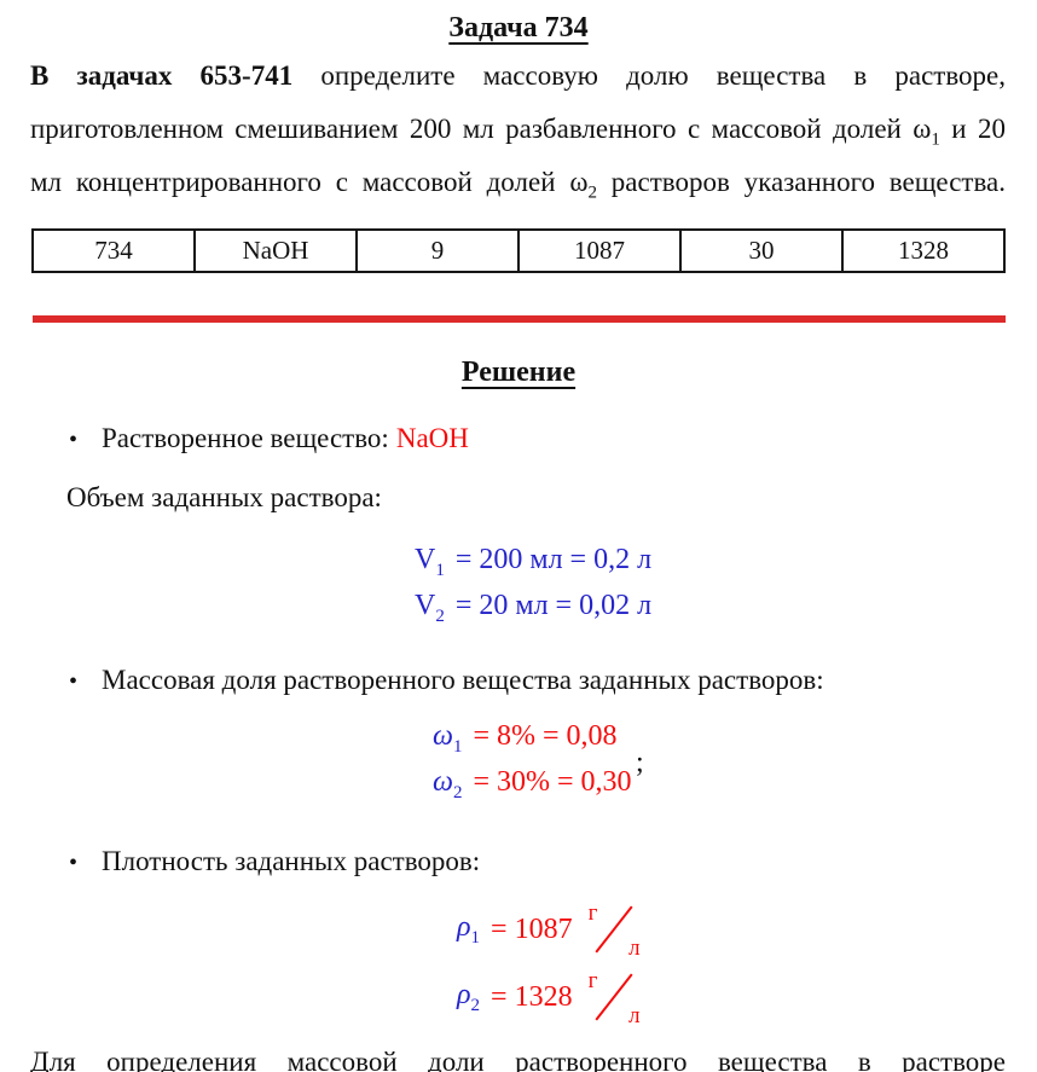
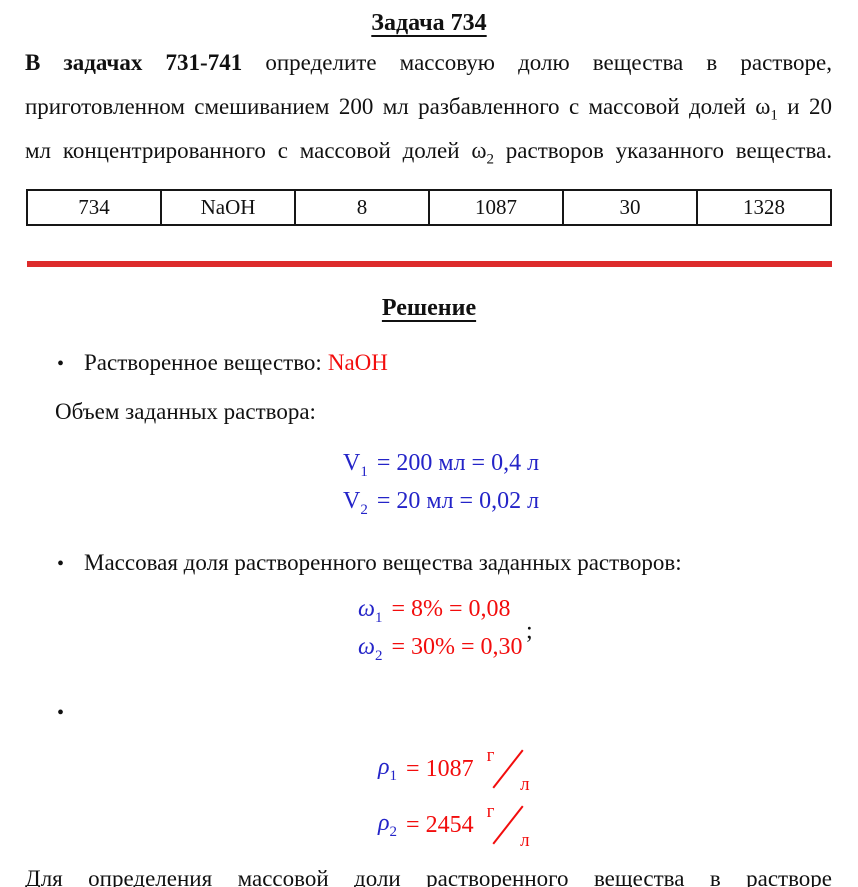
  Задача 734
- В задачах 653-741 определите массовую долю вещества в растворе,
+ В задачах 731-741 определите массовую долю вещества в растворе,
  приготовленном смешиванием 200 мл разбавленного с массовой долей ω1 и 20
  мл концентрированного с массовой долей ω2 растворов указанного вещества.
- 734	NaOH	9	1087	30	1328
+ 734	NaOH	8	1087	30	1328
  Решение
  •
  Растворенное вещество: NaOH
  Объем заданных раствора:
- V1= 200 мл = 0,2 л
+ V1= 200 мл = 0,4 л
  V2= 20 мл = 0,02 л
  •
  Массовая доля растворенного вещества заданных растворов:
  ω1= 8% = 0,08
  ω2= 30% = 0,30
  ;
  •
- Плотность заданных растворов:
  ρ1
  = 1087
  г
  л
  ρ2
- = 1328
+ = 2454
  г
  л
  Для определения массовой доли растворенного вещества в растворе
